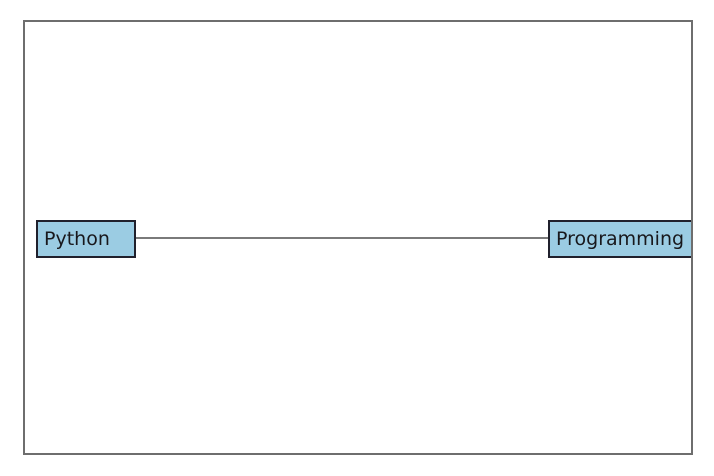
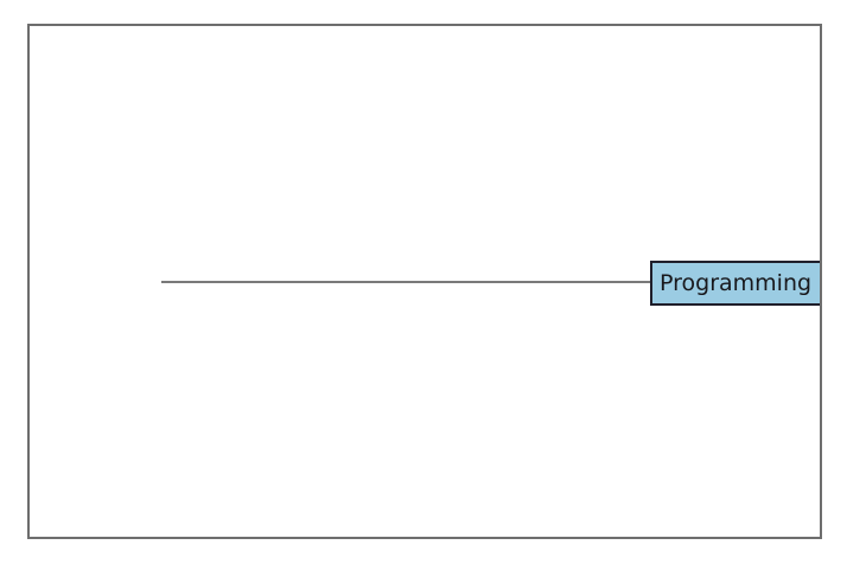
- Python
  Programming
